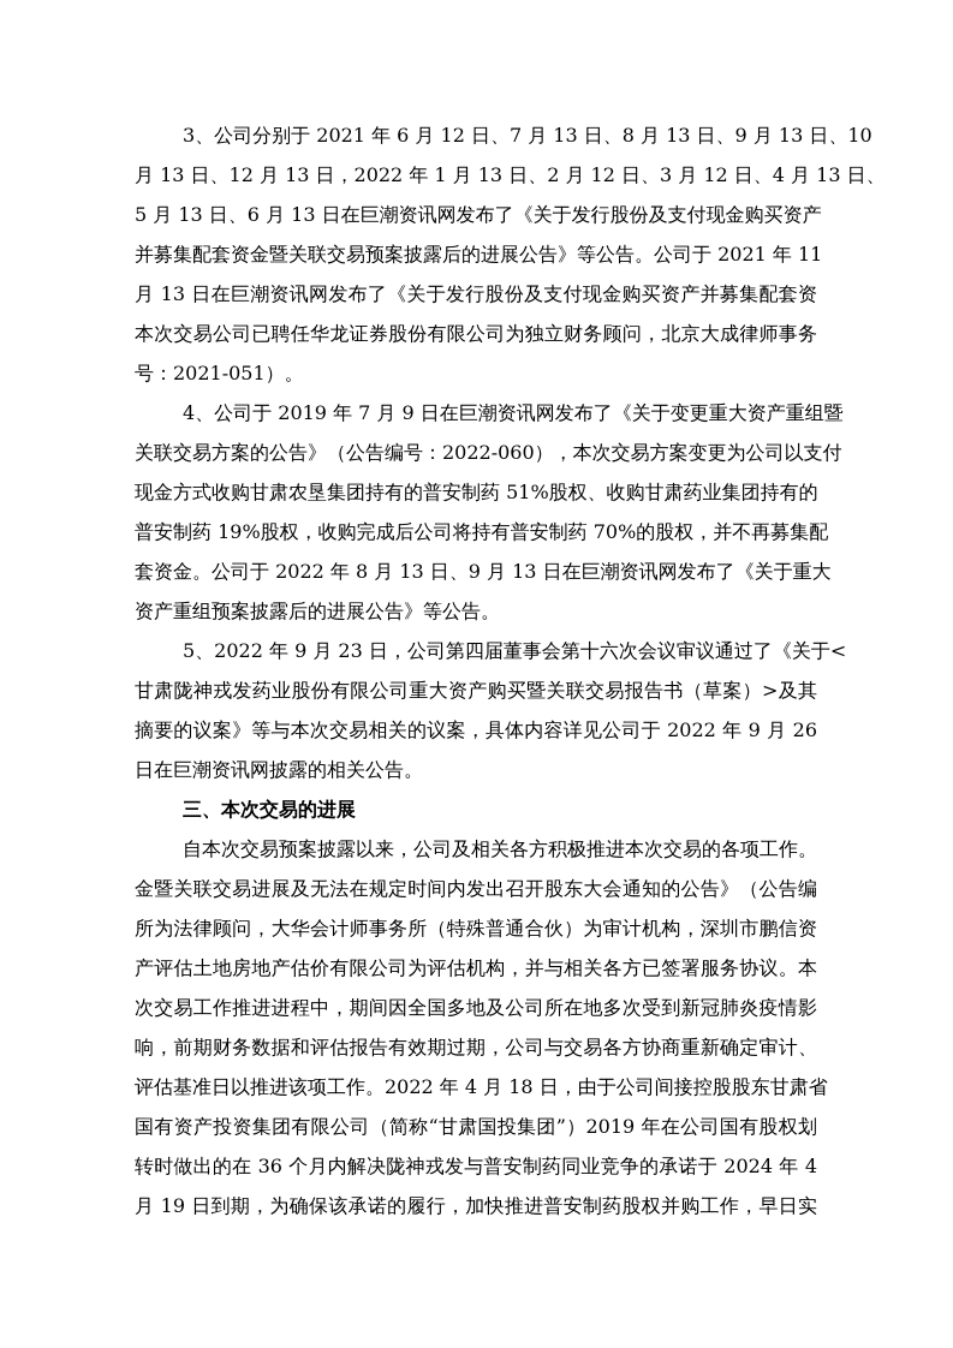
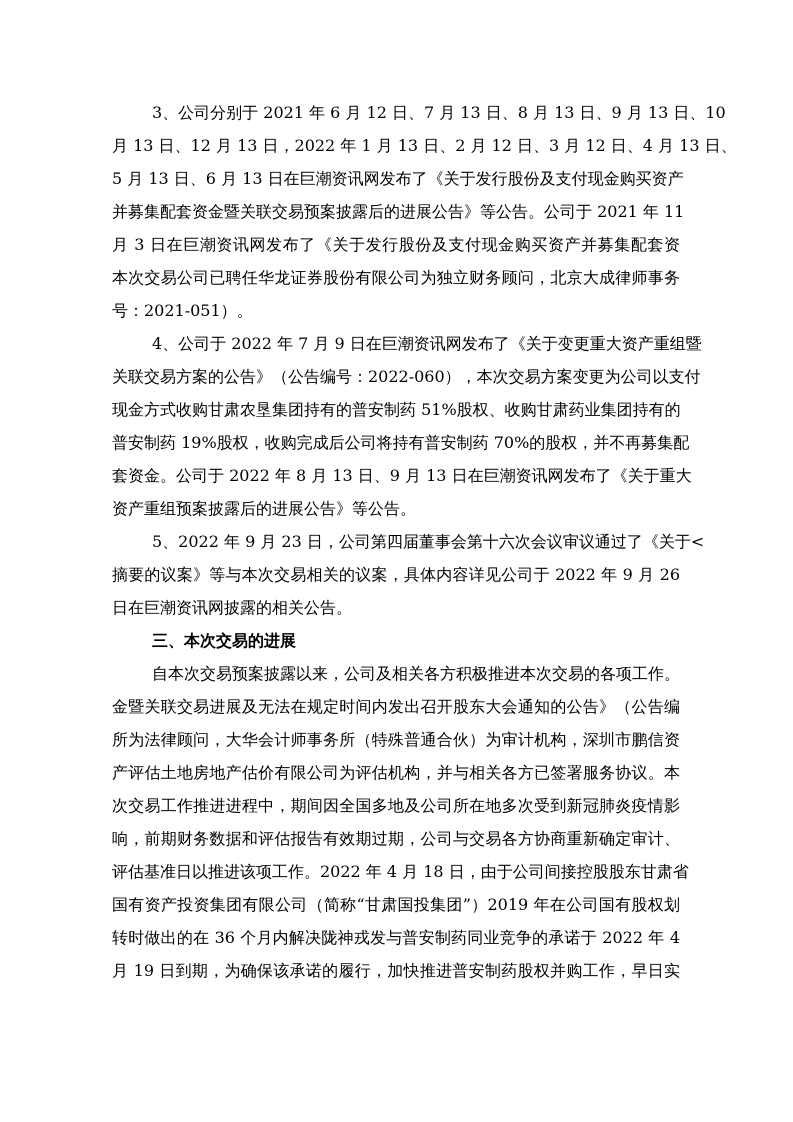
  3、公司分别于 2021 年 6 月 12 日、7 月 13 日、8 月 13 日、9 月 13 日、10
  月 13 日、12 月 13 日，2022 年 1 月 13 日、2 月 12 日、3 月 12 日、4 月 13 日、
  5 月 13 日、6 月 13 日在巨潮资讯网发布了《关于发行股份及支付现金购买资产
  并募集配套资金暨关联交易预案披露后的进展公告》等公告。公司于 2021 年 11
- 月 13 日在巨潮资讯网发布了《关于发行股份及支付现金购买资产并募集配套资
+ 月 3 日在巨潮资讯网发布了《关于发行股份及支付现金购买资产并募集配套资
  本次交易公司已聘任华龙证券股份有限公司为独立财务顾问，北京大成律师事务
  号：2021-051）。
- 4、公司于 2019 年 7 月 9 日在巨潮资讯网发布了《关于变更重大资产重组暨
+ 4、公司于 2022 年 7 月 9 日在巨潮资讯网发布了《关于变更重大资产重组暨
  关联交易方案的公告》（公告编号：2022-060），本次交易方案变更为公司以支付
  现金方式收购甘肃农垦集团持有的普安制药 51%股权、收购甘肃药业集团持有的
  普安制药 19%股权，收购完成后公司将持有普安制药 70%的股权，并不再募集配
  套资金。公司于 2022 年 8 月 13 日、9 月 13 日在巨潮资讯网发布了《关于重大
  资产重组预案披露后的进展公告》等公告。
  5、2022 年 9 月 23 日，公司第四届董事会第十六次会议审议通过了《关于<
- 甘肃陇神戎发药业股份有限公司重大资产购买暨关联交易报告书（草案）>及其
  摘要的议案》等与本次交易相关的议案，具体内容详见公司于 2022 年 9 月 26
  日在巨潮资讯网披露的相关公告。
  三、本次交易的进展
  自本次交易预案披露以来，公司及相关各方积极推进本次交易的各项工作。
  金暨关联交易进展及无法在规定时间内发出召开股东大会通知的公告》（公告编
  所为法律顾问，大华会计师事务所（特殊普通合伙）为审计机构，深圳市鹏信资
  产评估土地房地产估价有限公司为评估机构，并与相关各方已签署服务协议。本
  次交易工作推进进程中，期间因全国多地及公司所在地多次受到新冠肺炎疫情影
  响，前期财务数据和评估报告有效期过期，公司与交易各方协商重新确定审计、
  评估基准日以推进该项工作。2022 年 4 月 18 日，由于公司间接控股股东甘肃省
  国有资产投资集团有限公司（简称“甘肃国投集团”）2019 年在公司国有股权划
- 转时做出的在 36 个月内解决陇神戎发与普安制药同业竞争的承诺于 2024 年 4
+ 转时做出的在 36 个月内解决陇神戎发与普安制药同业竞争的承诺于 2022 年 4
  月 19 日到期，为确保该承诺的履行，加快推进普安制药股权并购工作，早日实
